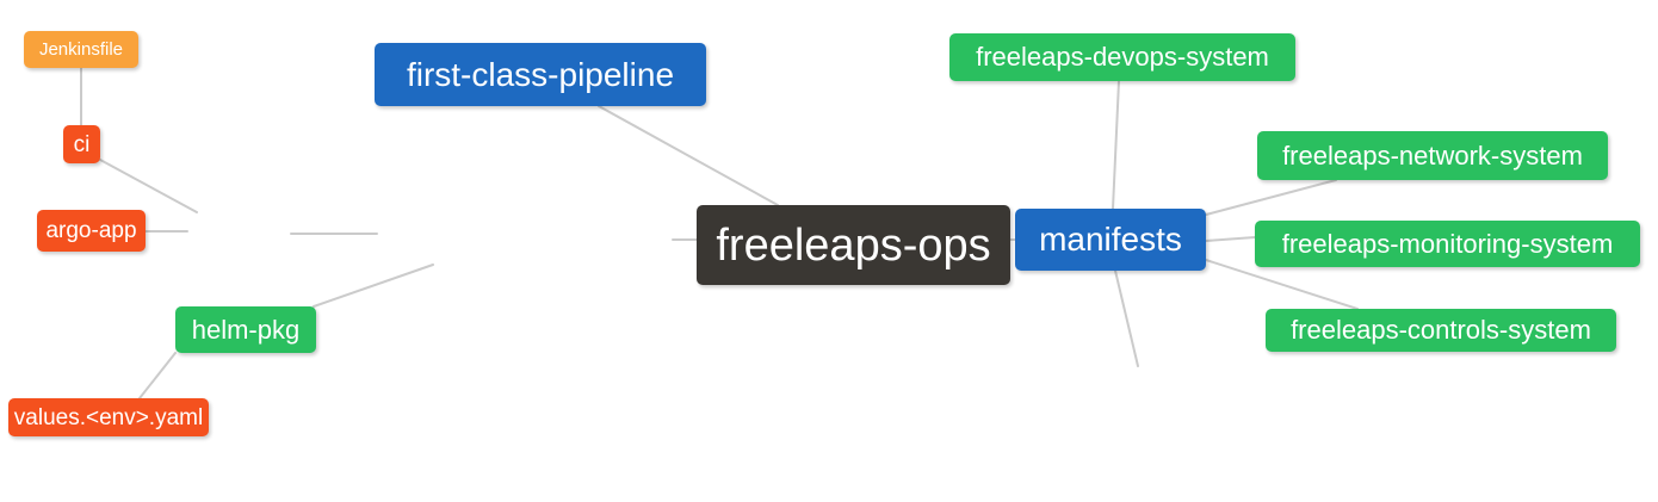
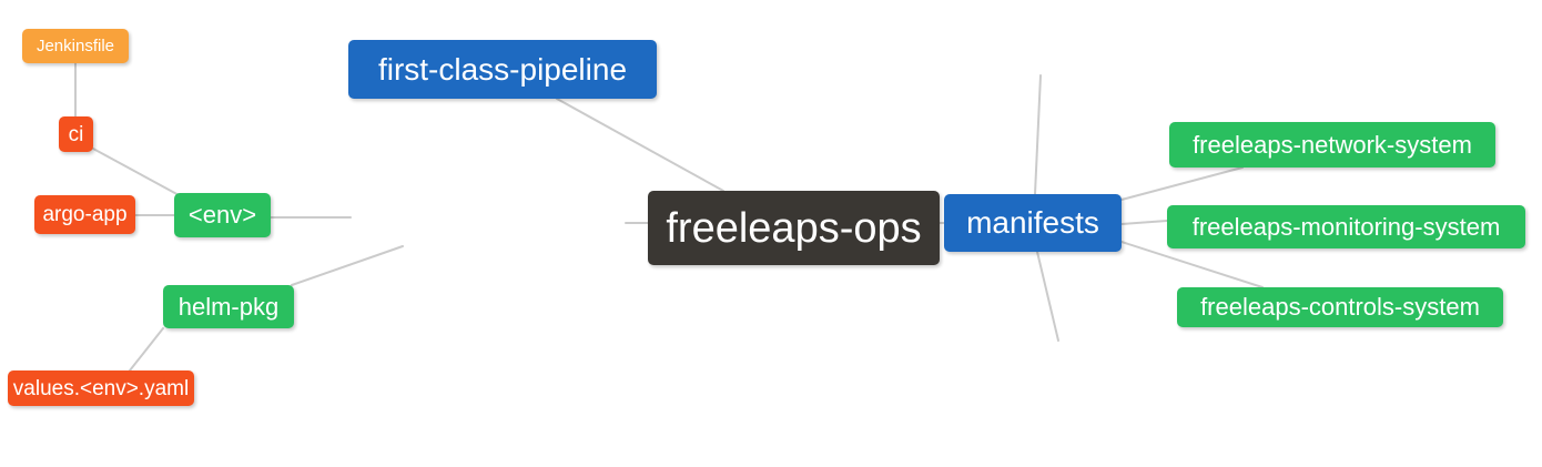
  Jenkinsfile
  ci
  argo-app
+ <env>
  helm-pkg
  values.<env>.yaml
  first-class-pipeline
  freeleaps-ops
  manifests
- freeleaps-devops-system
  freeleaps-network-system
  freeleaps-monitoring-system
  freeleaps-controls-system
